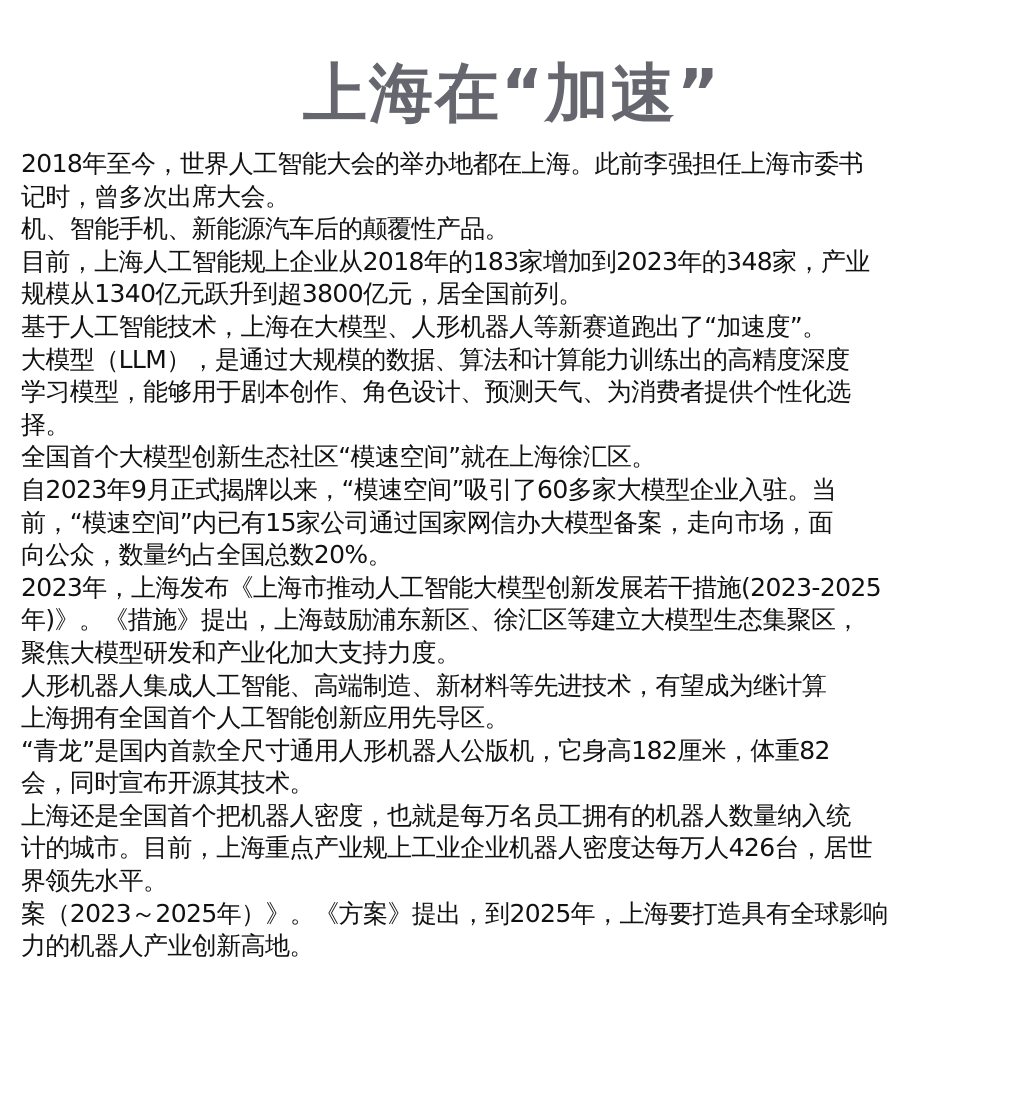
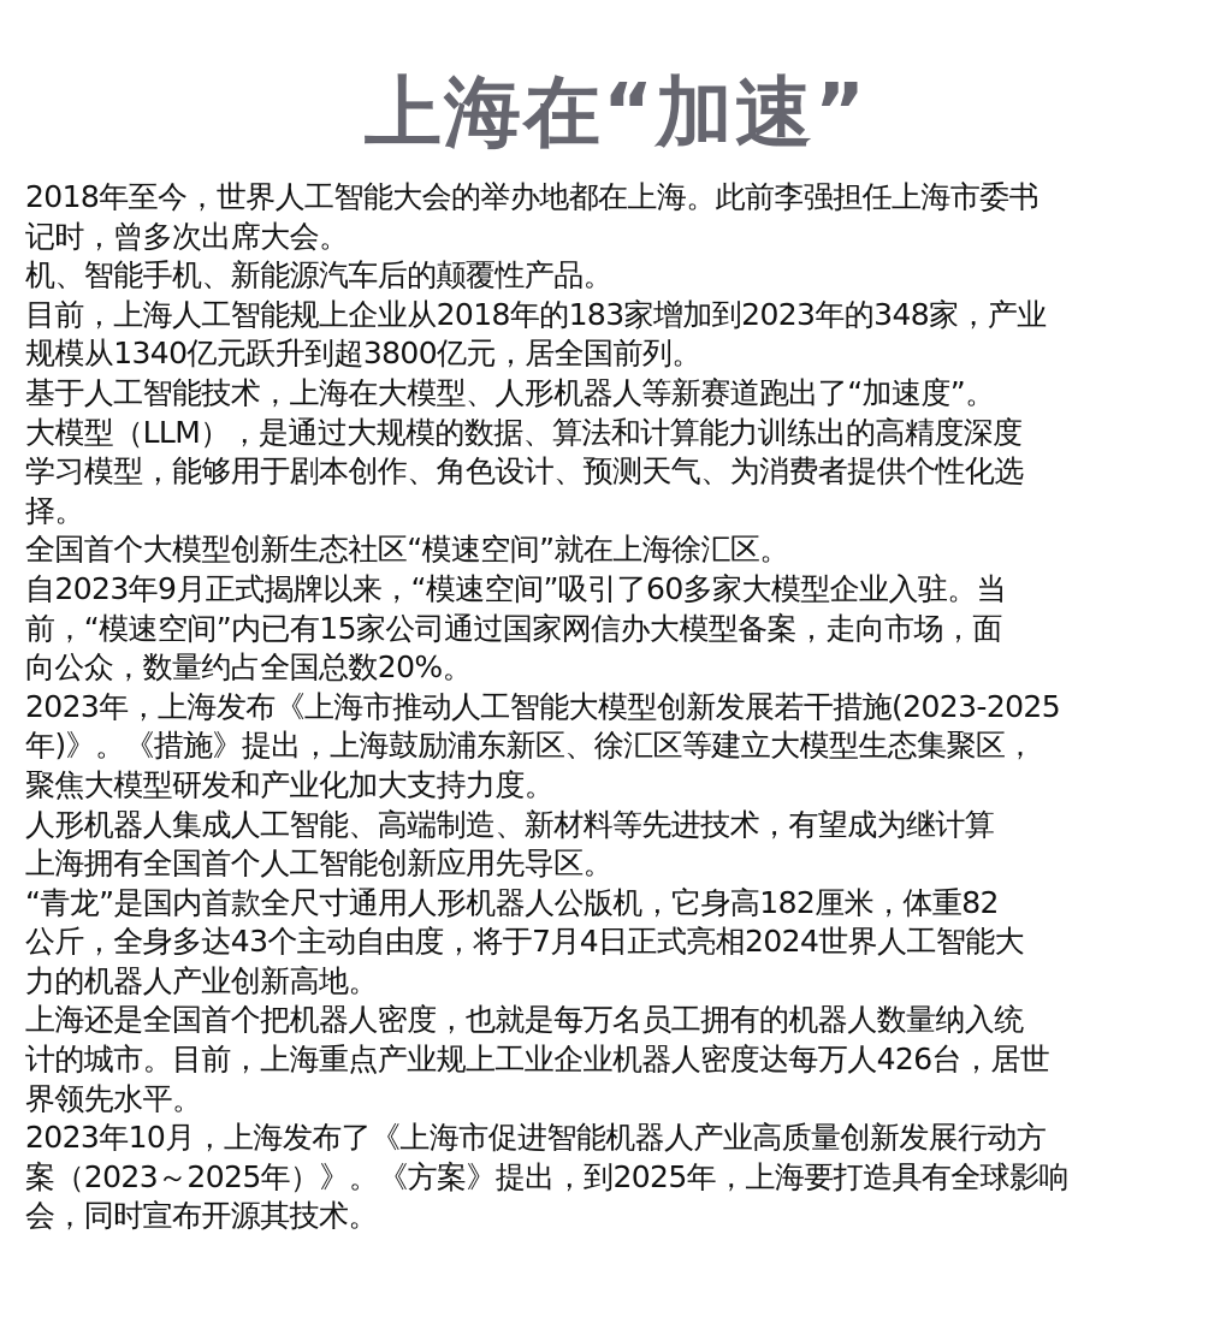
  上海在“加速”
  2018年至今，世界人工智能大会的举办地都在上海。此前李强担任上海市委书
  记时，曾多次出席大会。
  机、智能手机、新能源汽车后的颠覆性产品。
  目前，上海人工智能规上企业从2018年的183家增加到2023年的348家，产业
  规模从1340亿元跃升到超3800亿元，居全国前列。
  基于人工智能技术，上海在大模型、人形机器人等新赛道跑出了“加速度”。
  大模型（LLM），是通过大规模的数据、算法和计算能力训练出的高精度深度
  学习模型，能够用于剧本创作、角色设计、预测天气、为消费者提供个性化选
  择。
  全国首个大模型创新生态社区“模速空间”就在上海徐汇区。
  自2023年9月正式揭牌以来，“模速空间”吸引了60多家大模型企业入驻。当
  前，“模速空间”内已有15家公司通过国家网信办大模型备案，走向市场，面
  向公众，数量约占全国总数20%。
  2023年，上海发布《上海市推动人工智能大模型创新发展若干措施(2023-2025
  年)》。《措施》提出，上海鼓励浦东新区、徐汇区等建立大模型生态集聚区，
  聚焦大模型研发和产业化加大支持力度。
  人形机器人集成人工智能、高端制造、新材料等先进技术，有望成为继计算
  上海拥有全国首个人工智能创新应用先导区。
  “青龙”是国内首款全尺寸通用人形机器人公版机，它身高182厘米，体重82
+ 公斤，全身多达43个主动自由度，将于7月4日正式亮相2024世界人工智能大
- 会，同时宣布开源其技术。
+ 力的机器人产业创新高地。
  上海还是全国首个把机器人密度，也就是每万名员工拥有的机器人数量纳入统
  计的城市。目前，上海重点产业规上工业企业机器人密度达每万人426台，居世
  界领先水平。
+ 2023年10月，上海发布了《上海市促进智能机器人产业高质量创新发展行动方
  案（2023～2025年）》。《方案》提出，到2025年，上海要打造具有全球影响
- 力的机器人产业创新高地。
+ 会，同时宣布开源其技术。
